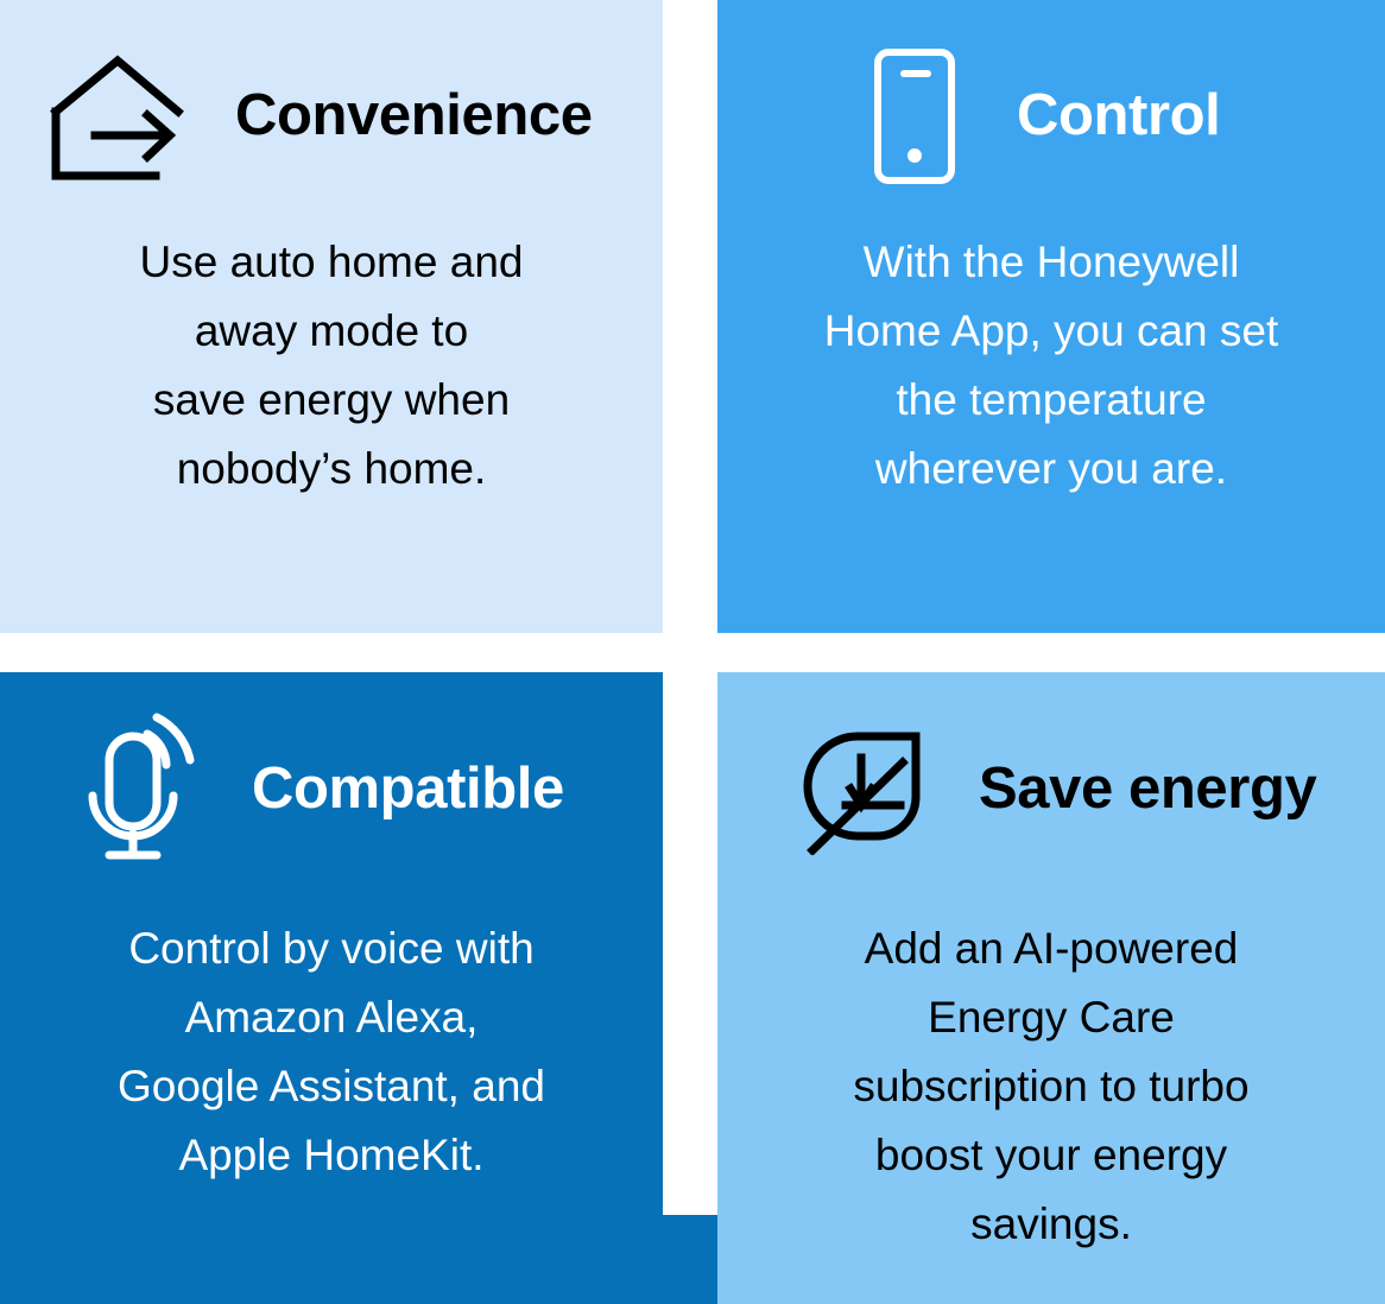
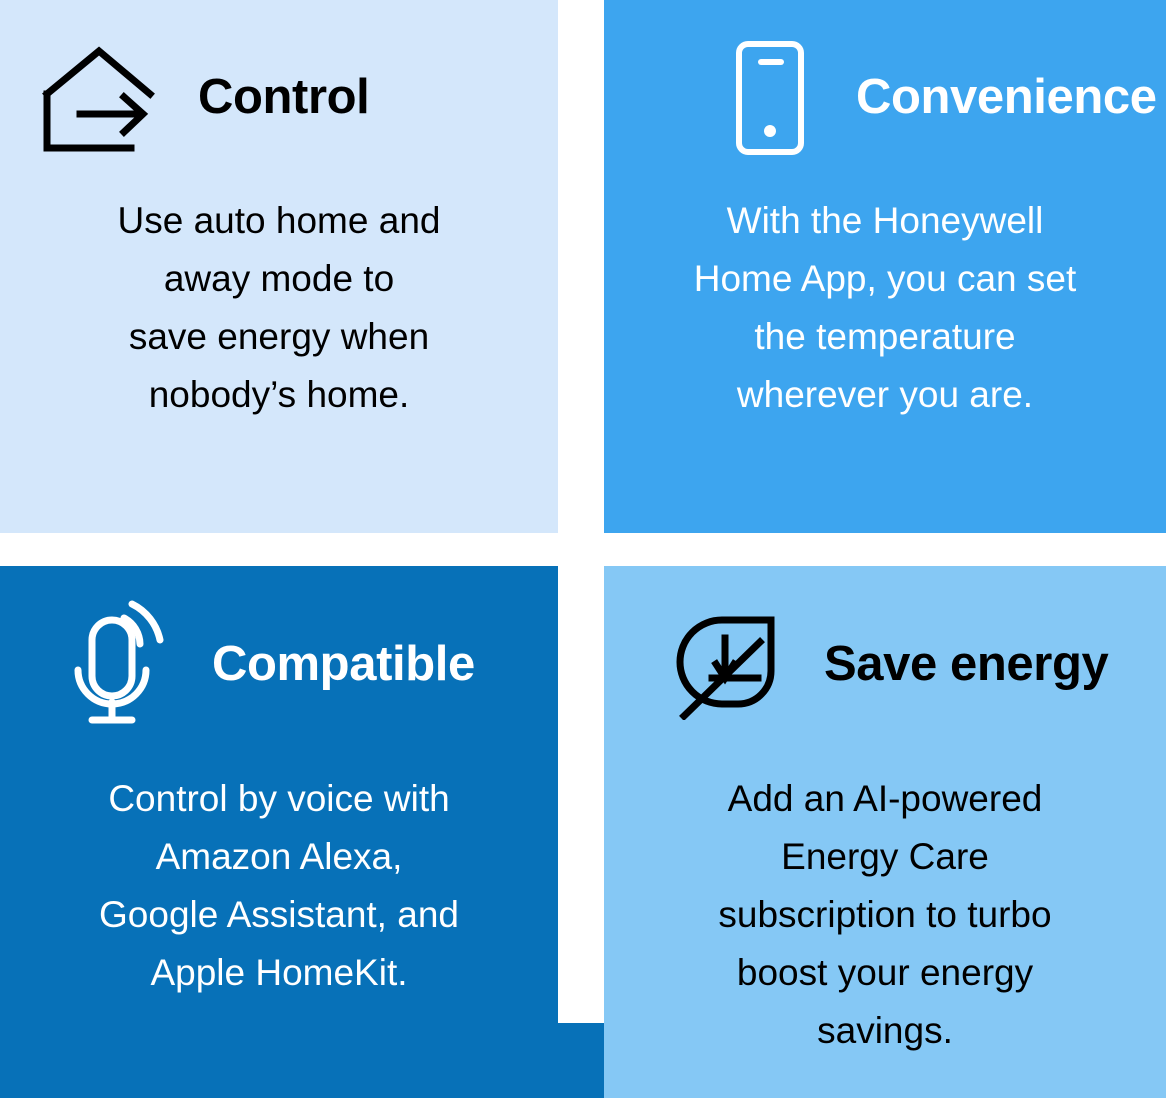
- Convenience
+ Control
  Use auto home and
  away mode to
  save energy when
  nobody’s home.
- Control
+ Convenience
  With the Honeywell
  Home App, you can set
  the temperature
  wherever you are.
  Compatible
  Control by voice with
  Amazon Alexa,
  Google Assistant, and
  Apple HomeKit.
  Save energy
  Add an AI-powered
  Energy Care
  subscription to turbo
  boost your energy
  savings.
